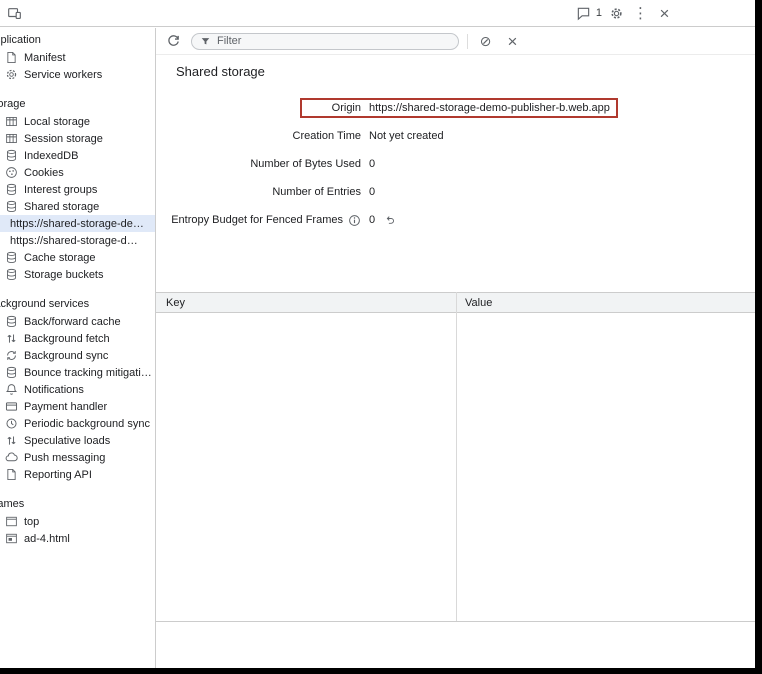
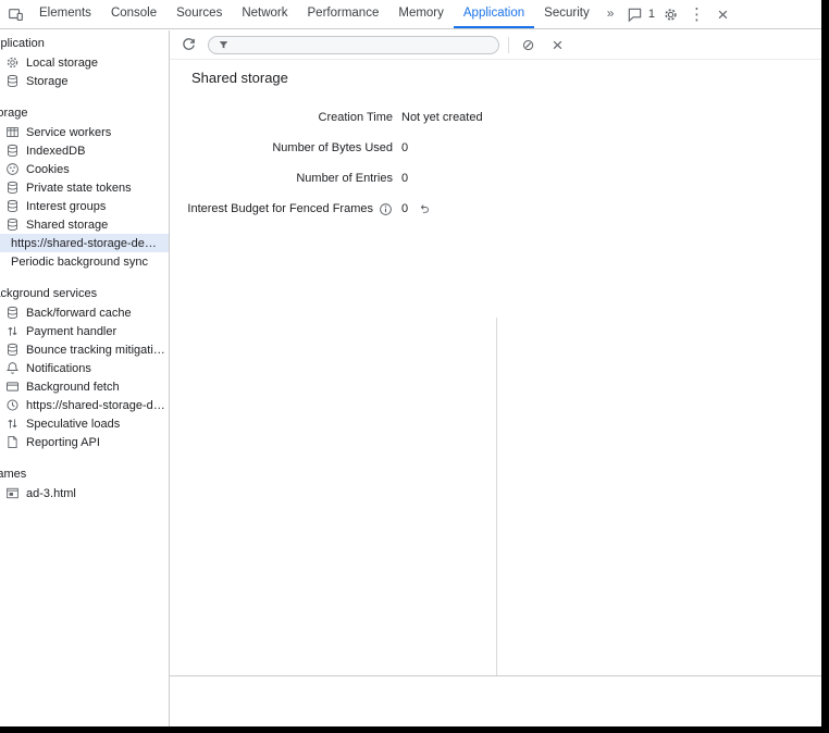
+ Elements
+ Console
+ Sources
+ Network
+ Performance
+ Memory
+ Application
+ Security
+ »
  1
  ⋮
  ×
  plication
- Manifest
- Service workers
+ Local storage
+ Storage
  orage
- Local storage
+ Service workers
- Session storage
  IndexedDB
  Cookies
+ Private state tokens
  Interest groups
  Shared storage
- https://shared-storage-d…
+ Periodic background sync
- Cache storage
- Storage buckets
  ckground services
  Back/forward cache
- Background fetch
+ Payment handler
- Background sync
  Bounce tracking mitigation
  Notifications
- Payment handler
+ Background fetch
- Periodic background sync
+ https://shared-storage-d…
  Speculative loads
- Push messaging
  Reporting API
- top
- ad-4.html
+ ad-3.html
- Filter
  ⊘
  ×
  Shared storage
- Origin
- https://shared-storage-demo-publisher-b.web.app
  Creation Time
  Not yet created
  Number of Bytes Used
  0
  Number of Entries
  0
- Entropy Budget for Fenced Frames
+ Interest Budget for Fenced Frames
  0
- Key
- Value
